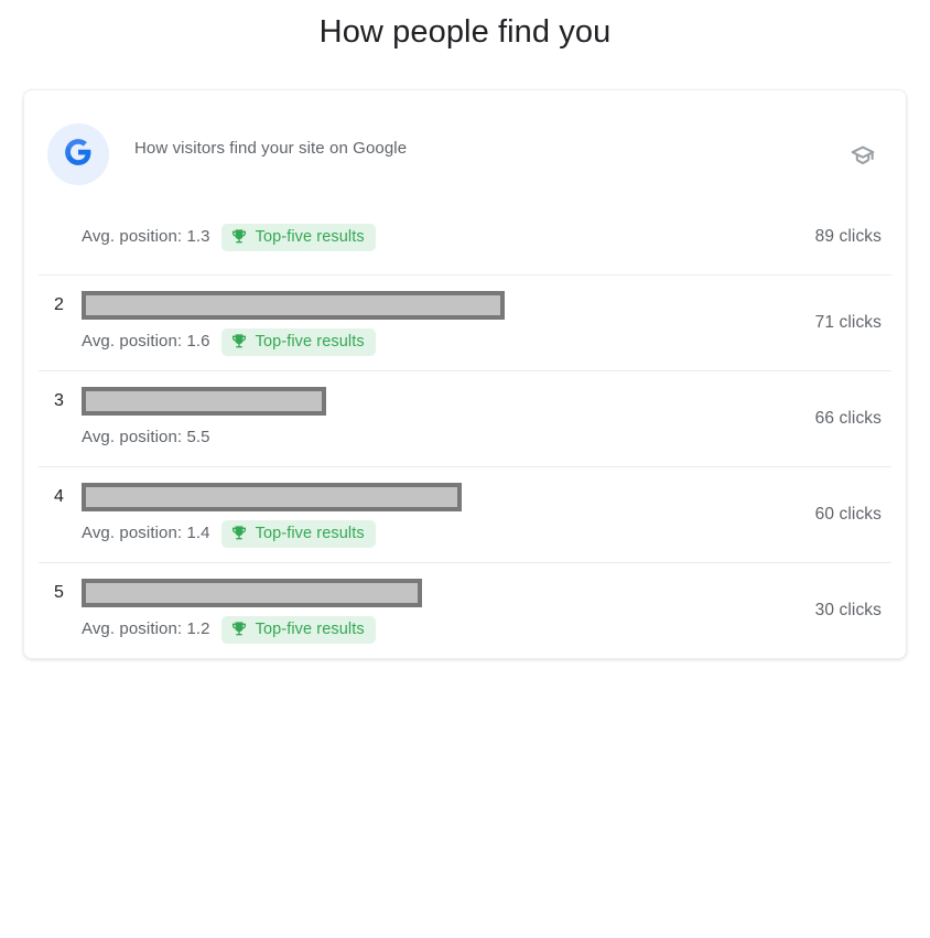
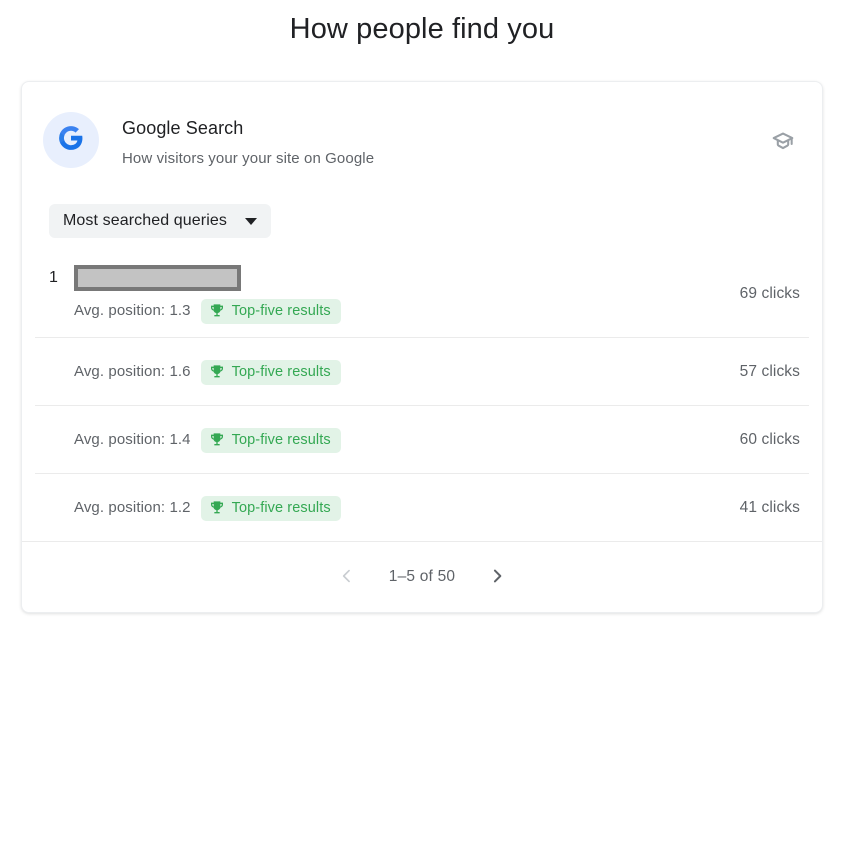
  How people find you
+ Google Search
- How visitors find your site on Google
+ How visitors your your site on Google
+ Most searched queries
+ 1
  Avg. position: 1.3
  Top-five results
- 89 clicks
+ 69 clicks
- 2
  Avg. position: 1.6
  Top-five results
- 71 clicks
+ 57 clicks
- 3
- Avg. position: 5.5
- 66 clicks
- 4
  Avg. position: 1.4
  Top-five results
  60 clicks
- 5
  Avg. position: 1.2
  Top-five results
- 30 clicks
+ 41 clicks
+ 1–5 of 50
